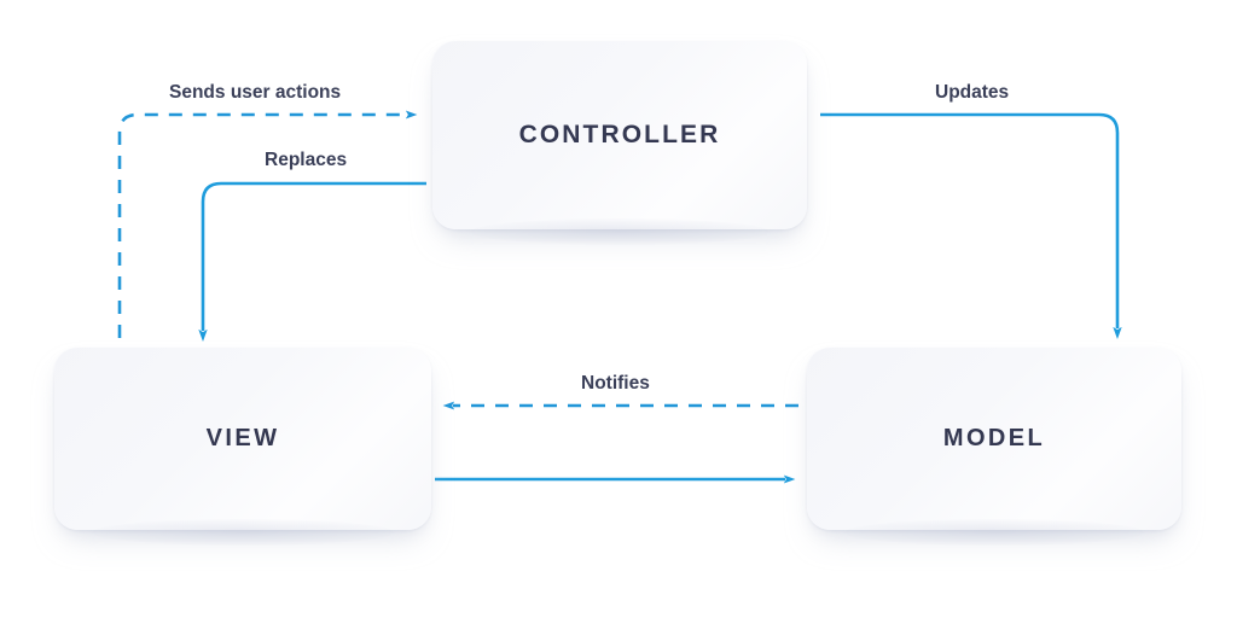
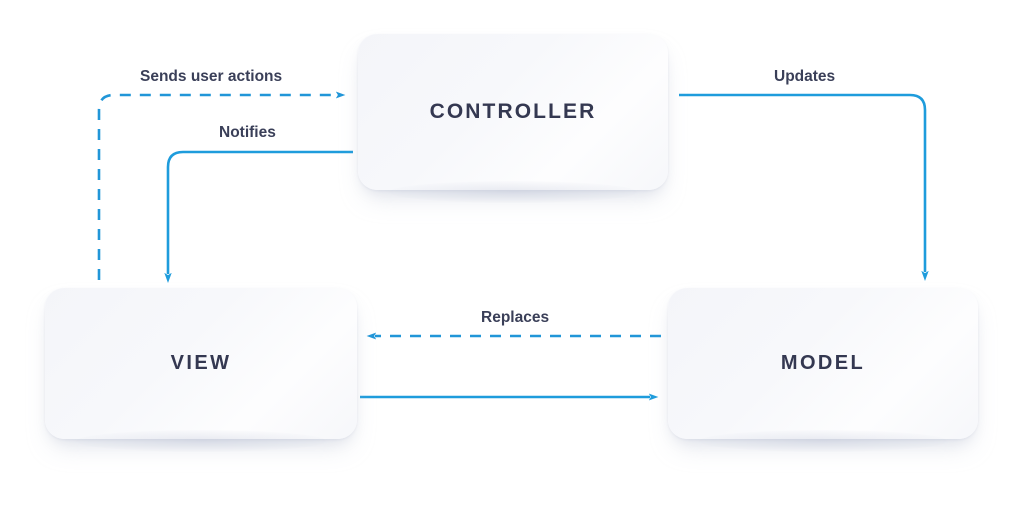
  CONTROLLER
  VIEW
  MODEL
  Sends user actions
- Replaces
+ Notifies
  Updates
- Notifies
+ Replaces
